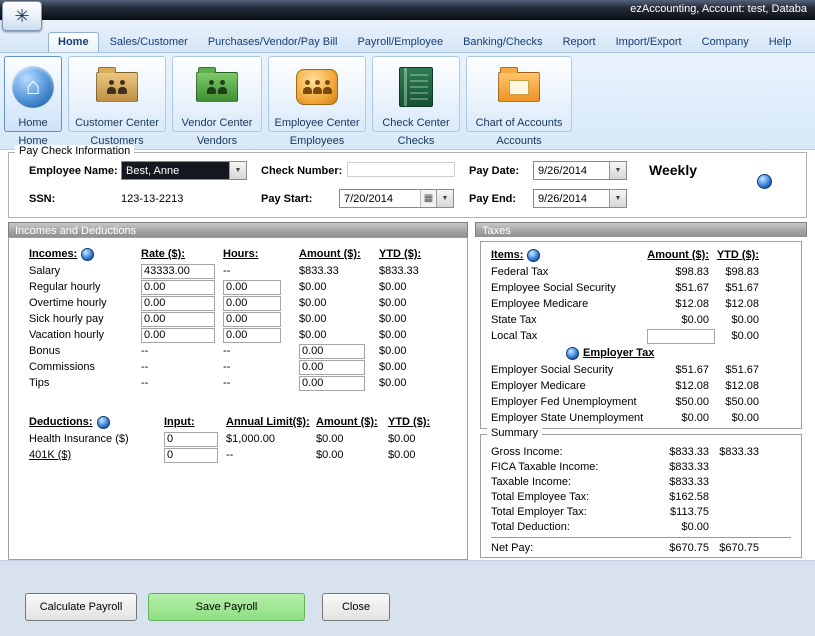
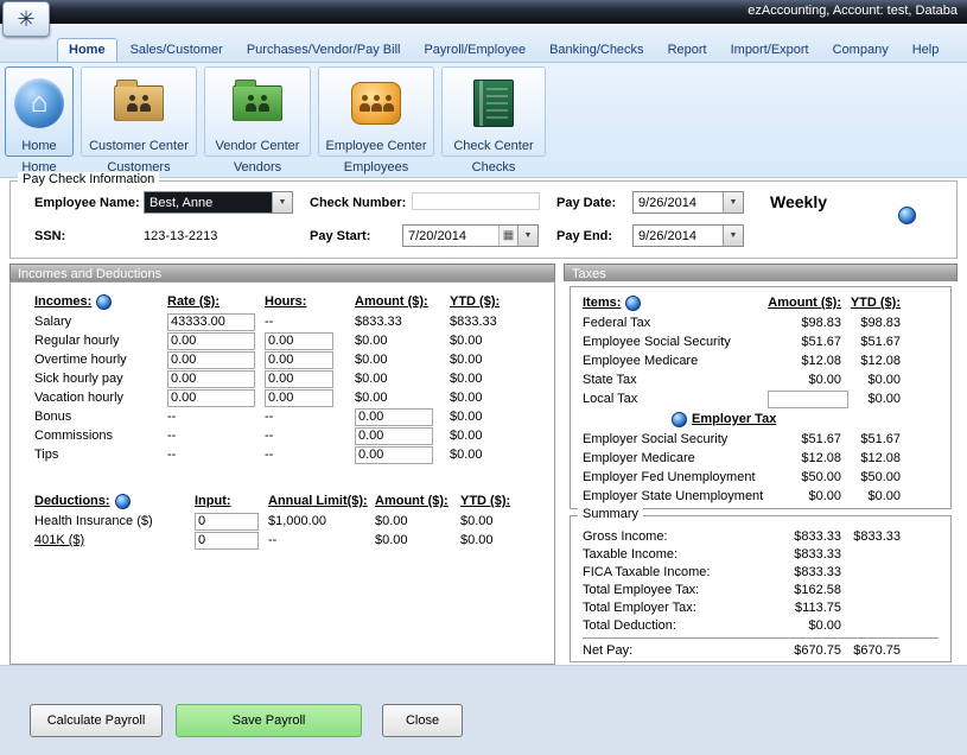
  ezAccounting, Account: test, Databa
  ✳
  Home
  Sales/Customer
  Purchases/Vendor/Pay Bill
  Payroll/Employee
  Banking/Checks
  Report
  Import/Export
  Company
  Help
  ⌂
  Home
  Home
  Customer Center
  Customers
  Vendor Center
  Vendors
  Employee Center
  Employees
  Check Center
  Checks
- Chart of Accounts
- Accounts
  Pay Check Information
  Employee Name:
  Best, Anne
  Check Number:
  Pay Date:
  9/26/2014
  Weekly
  SSN:
  123-13-2213
  Pay Start:
  7/20/2014
  ▦
  Pay End:
  9/26/2014
  Incomes and Deductions
  Incomes:
  Rate ($):
  Hours:
  Amount ($):
  YTD ($):
  Salary
  43333.00
  --
  $833.33
  $833.33
  Regular hourly
  0.00
  0.00
  $0.00
  $0.00
  Overtime hourly
  0.00
  0.00
  $0.00
  $0.00
  Sick hourly pay
  0.00
  0.00
  $0.00
  $0.00
  Vacation hourly
  0.00
  0.00
  $0.00
  $0.00
  Bonus
  --
  --
  0.00
  $0.00
  Commissions
  --
  --
  0.00
  $0.00
  Tips
  --
  --
  0.00
  $0.00
  Deductions:
  Input:
  Annual Limit($):
  Amount ($):
  YTD ($):
  Health Insurance ($)
  0
  $1,000.00
  $0.00
  $0.00
  401K ($)
  0
  --
  $0.00
  $0.00
  Taxes
  Items:
  Amount ($):
  YTD ($):
  Federal Tax
  $98.83
  $98.83
  Employee Social Security
  $51.67
  $51.67
  Employee Medicare
  $12.08
  $12.08
  State Tax
  $0.00
  $0.00
  Local Tax
  $0.00
  Employer Tax
  Employer Social Security
  $51.67
  $51.67
  Employer Medicare
  $12.08
  $12.08
  Employer Fed Unemployment
  $50.00
  $50.00
  Employer State Unemployment
  $0.00
  $0.00
  Summary
  Gross Income:
  $833.33
  $833.33
- FICA Taxable Income:
+ Taxable Income:
  $833.33
- Taxable Income:
+ FICA Taxable Income:
  $833.33
  Total Employee Tax:
  $162.58
  Total Employer Tax:
  $113.75
  Total Deduction:
  $0.00
  Net Pay:
  $670.75
  $670.75
  Calculate Payroll
  Save Payroll
  Close
